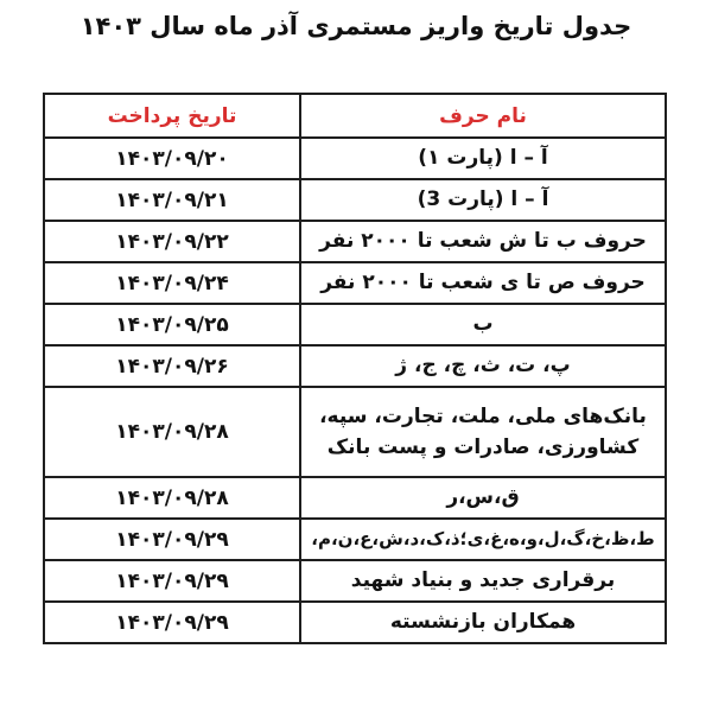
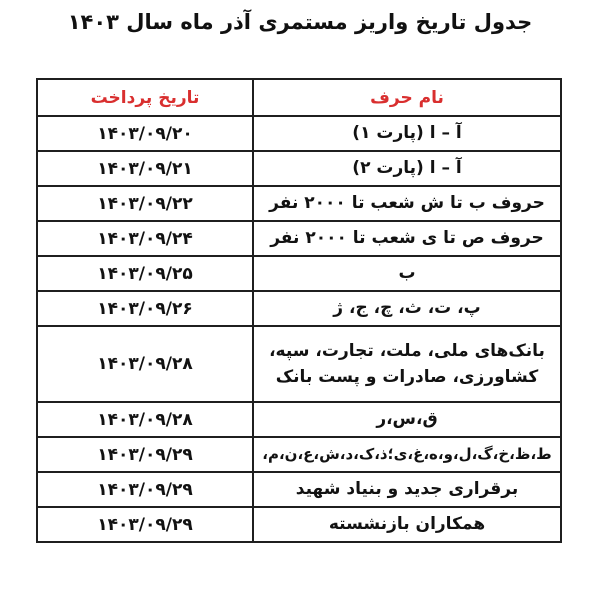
  جدول تاریخ واریز مستمری آذر ماه سال ۱۴۰۳
  نام حرف	تاریخ پرداخت
  آ – ا (پارت ۱)	۱۴۰۳/۰۹/۲۰
- آ – ا (پارت 3)	۱۴۰۳/۰۹/۲۱
+ آ – ا (پارت ۲)	۱۴۰۳/۰۹/۲۱
  حروف ب تا ش شعب تا ۲۰۰۰ نفر	۱۴۰۳/۰۹/۲۲
  حروف ص تا ی شعب تا ۲۰۰۰ نفر	۱۴۰۳/۰۹/۲۴
  ب	۱۴۰۳/۰۹/۲۵
  پ، ت، ث، چ، ج، ژ	۱۴۰۳/۰۹/۲۶
  بانک‌های ملی، ملت، تجارت، سپه، کشاورزی، صادرات و پست بانک	۱۴۰۳/۰۹/۲۸
  ق،س،ر	۱۴۰۳/۰۹/۲۸
  ط،ظ،خ،گ،ل،و،ه،غ،ی؛ذ،ک،د،ش،ع،ن،م،	۱۴۰۳/۰۹/۲۹
  برقراری جدید و بنیاد شهید	۱۴۰۳/۰۹/۲۹
  همکاران بازنشسته	۱۴۰۳/۰۹/۲۹
